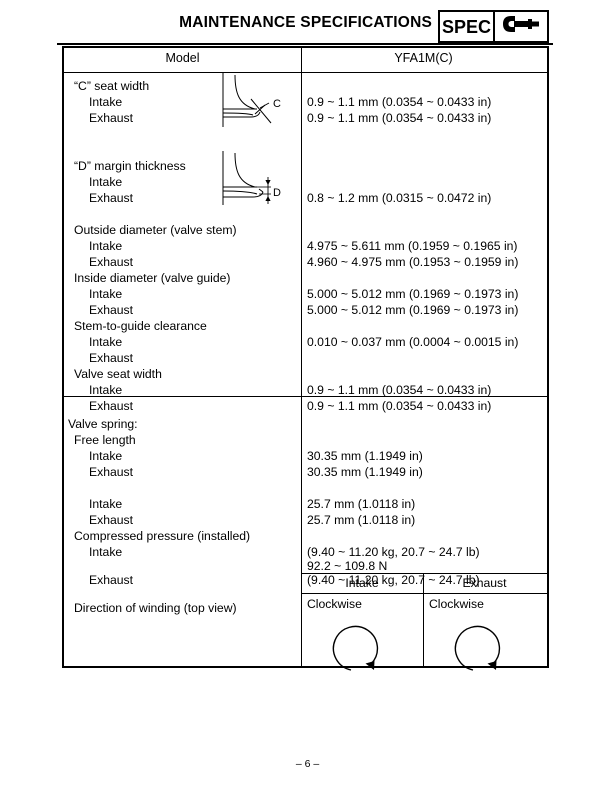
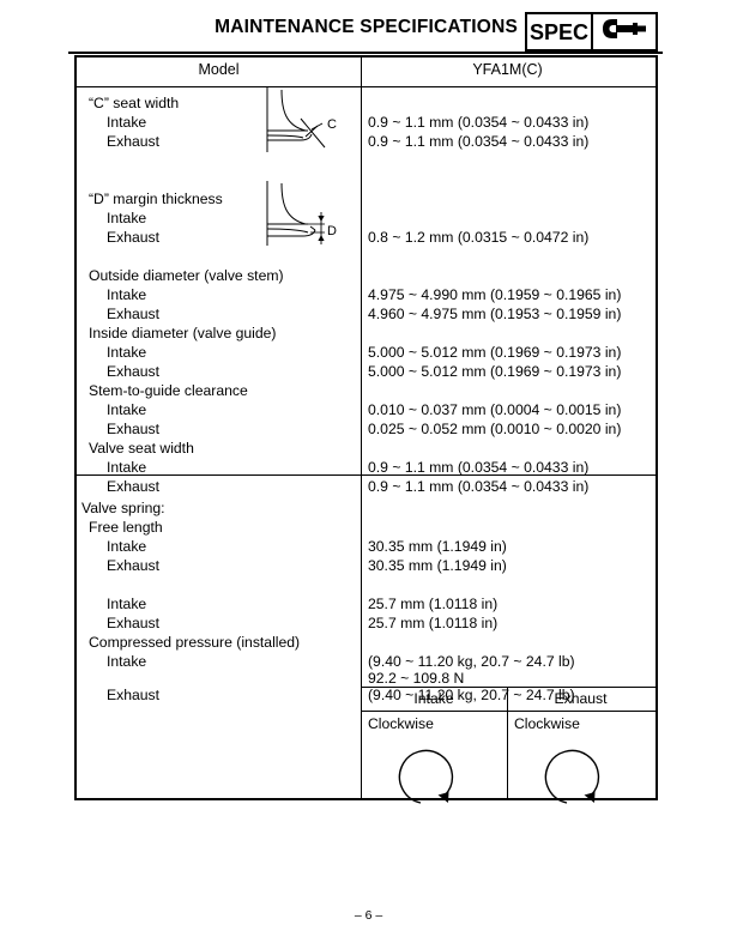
  MAINTENANCE SPECIFICATIONS
  SPEC
  Model
  YFA1M(C)
  C
  D
  “C” seat width
  Intake
  Exhaust
  “D” margin thickness
  Intake
  Exhaust
  Outside diameter (valve stem)
  Intake
  Exhaust
  Inside diameter (valve guide)
  Intake
  Exhaust
  Stem-to-guide clearance
  Intake
  Exhaust
  Valve seat width
  Intake
  Exhaust
  Valve spring:
  Free length
  Intake
  Exhaust
  Intake
  Exhaust
  Compressed pressure (installed)
  Intake
  Exhaust
- Direction of winding (top view)
  0.9 ~ 1.1 mm (0.0354 ~ 0.0433 in)
  0.9 ~ 1.1 mm (0.0354 ~ 0.0433 in)
  0.8 ~ 1.2 mm (0.0315 ~ 0.0472 in)
- 4.975 ~ 5.611 mm (0.1959 ~ 0.1965 in)
+ 4.975 ~ 4.990 mm (0.1959 ~ 0.1965 in)
  4.960 ~ 4.975 mm (0.1953 ~ 0.1959 in)
  5.000 ~ 5.012 mm (0.1969 ~ 0.1973 in)
  5.000 ~ 5.012 mm (0.1969 ~ 0.1973 in)
  0.010 ~ 0.037 mm (0.0004 ~ 0.0015 in)
+ 0.025 ~ 0.052 mm (0.0010 ~ 0.0020 in)
  0.9 ~ 1.1 mm (0.0354 ~ 0.0433 in)
  0.9 ~ 1.1 mm (0.0354 ~ 0.0433 in)
  30.35 mm (1.1949 in)
  30.35 mm (1.1949 in)
  25.7 mm (1.0118 in)
  25.7 mm (1.0118 in)
  (9.40 ~ 11.20 kg, 20.7 ~ 24.7 lb)
  92.2 ~ 109.8 N
  (9.40 ~ 11.20 kg, 20.7 ~ 24.7 lb)
  Intake
  Exhaust
  Clockwise
  Clockwise
  – 6 –
